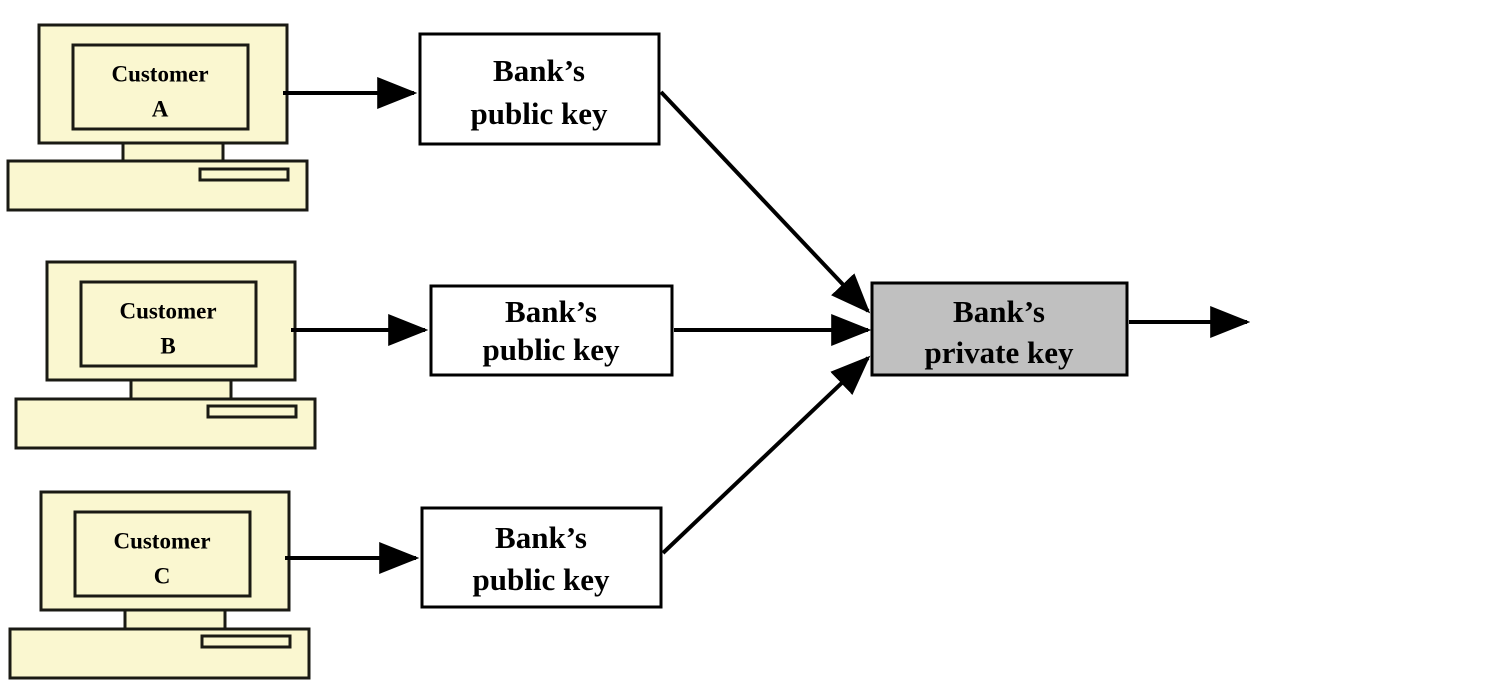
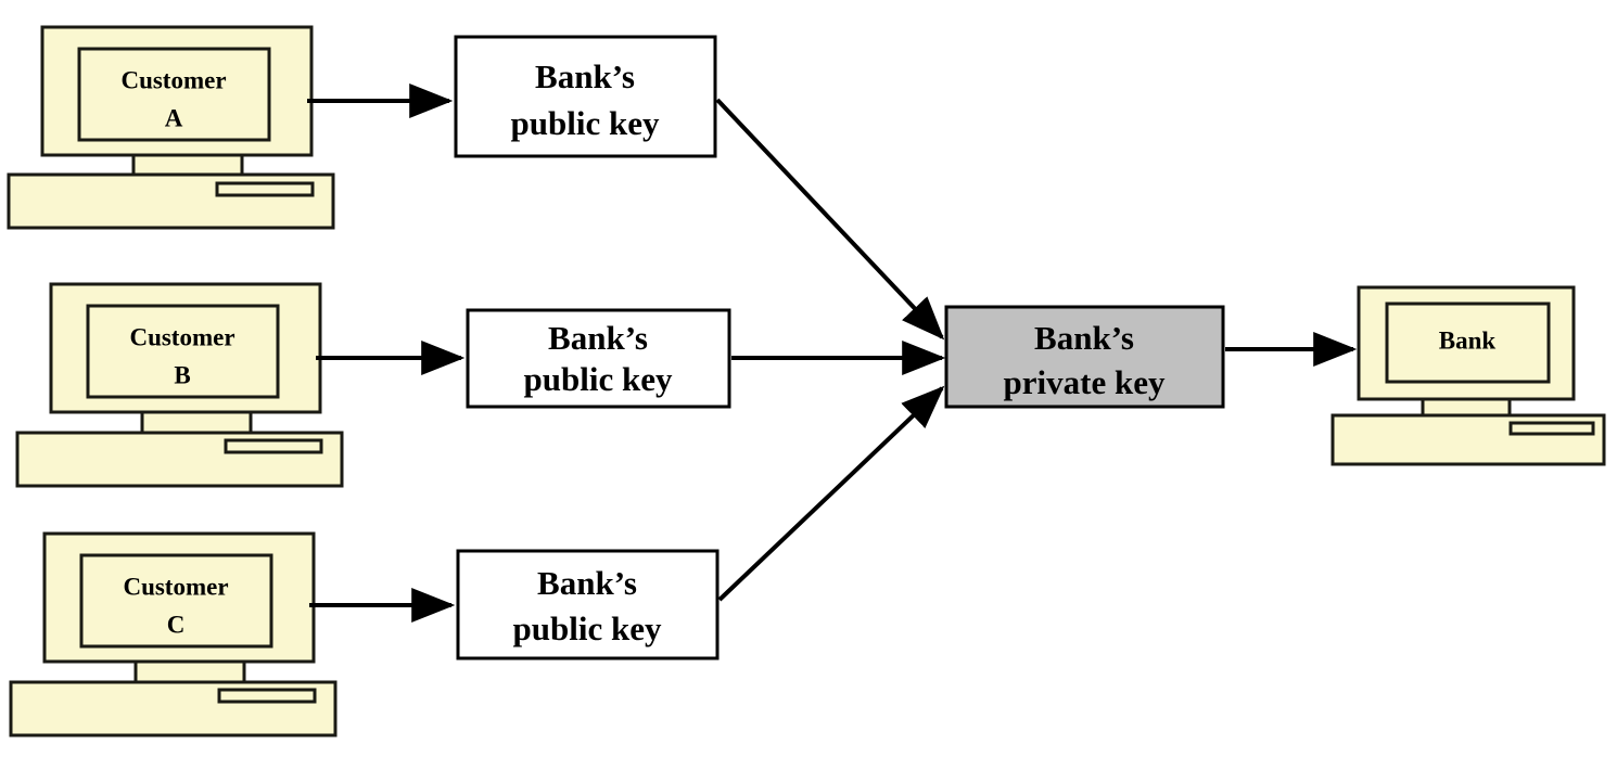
  Customer
  A
  Customer
  B
  Customer
  C
+ Bank
  Bank’s
  public key
  Bank’s
  public key
  Bank’s
  public key
  Bank’s
  private key
